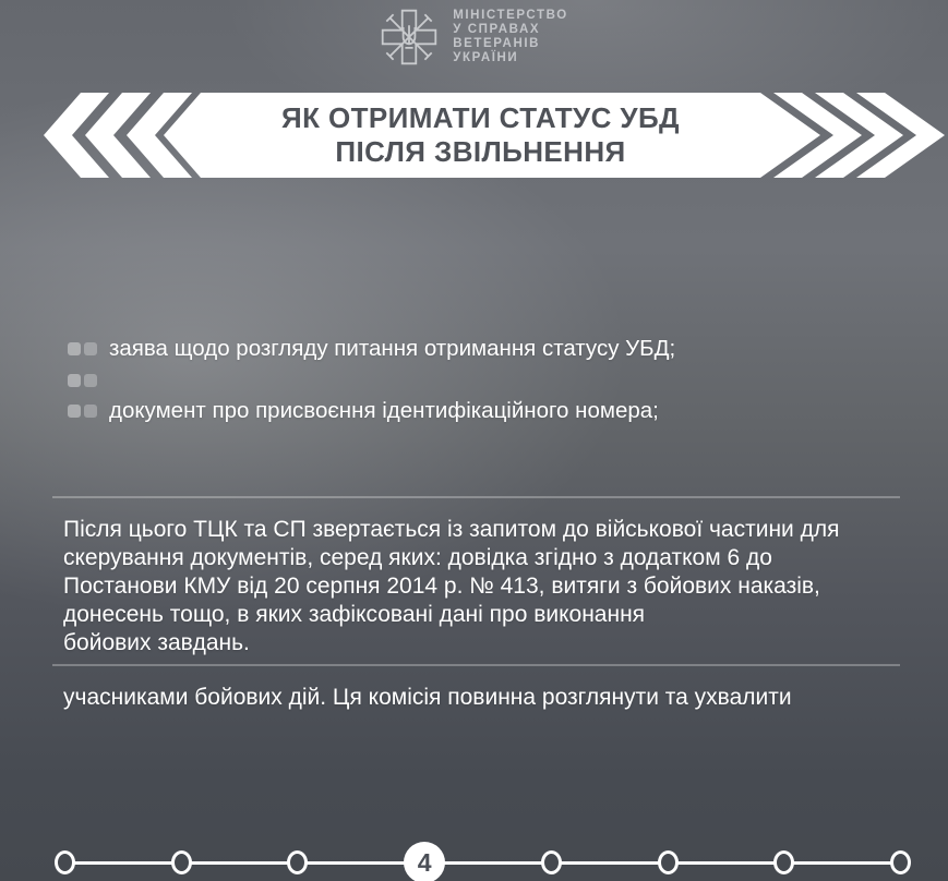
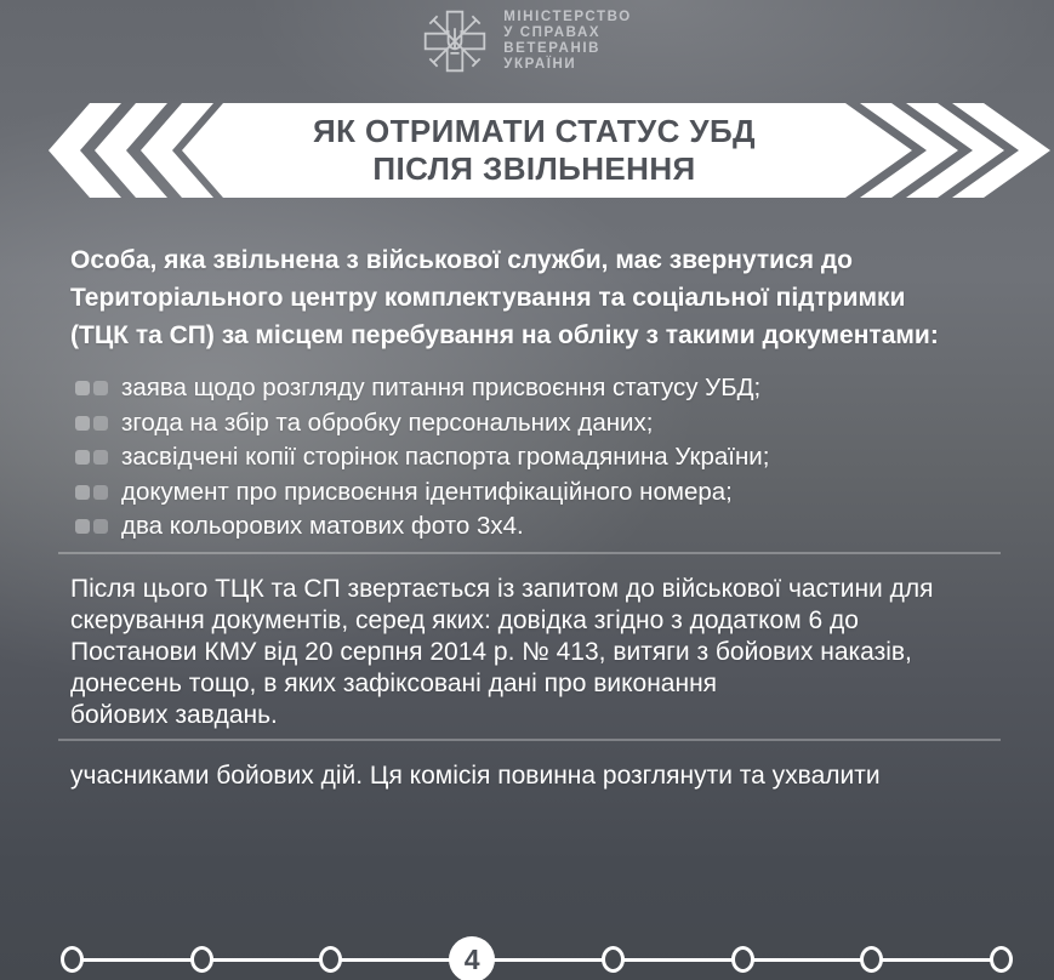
  МІНІСТЕРСТВО
  У СПРАВАХ
  ВЕТЕРАНІВ
  УКРАЇНИ
  ЯК ОТРИМАТИ СТАТУС УБД
  ПІСЛЯ ЗВІЛЬНЕННЯ
+ Особа, яка звільнена з військової служби, має звернутися до
+ Територіального центру комплектування та соціальної підтримки
+ (ТЦК та СП) за місцем перебування на обліку з такими документами:
- заява щодо розгляду питання отримання статусу УБД;
+ заява щодо розгляду питання присвоєння статусу УБД;
+ згода на збір та обробку персональних даних;
+ засвідчені копії сторінок паспорта громадянина України;
  документ про присвоєння ідентифікаційного номера;
+ два кольорових матових фото 3х4.
  Після цього ТЦК та СП звертається із запитом до військової частини для
  скерування документів, серед яких: довідка згідно з додатком 6 до
  Постанови КМУ від 20 серпня 2014 р. № 413, витяги з бойових наказів,
  донесень тощо, в яких зафіксовані дані про виконання
  бойових завдань.
  учасниками бойових дій. Ця комісія повинна розглянути та ухвалити
  4
